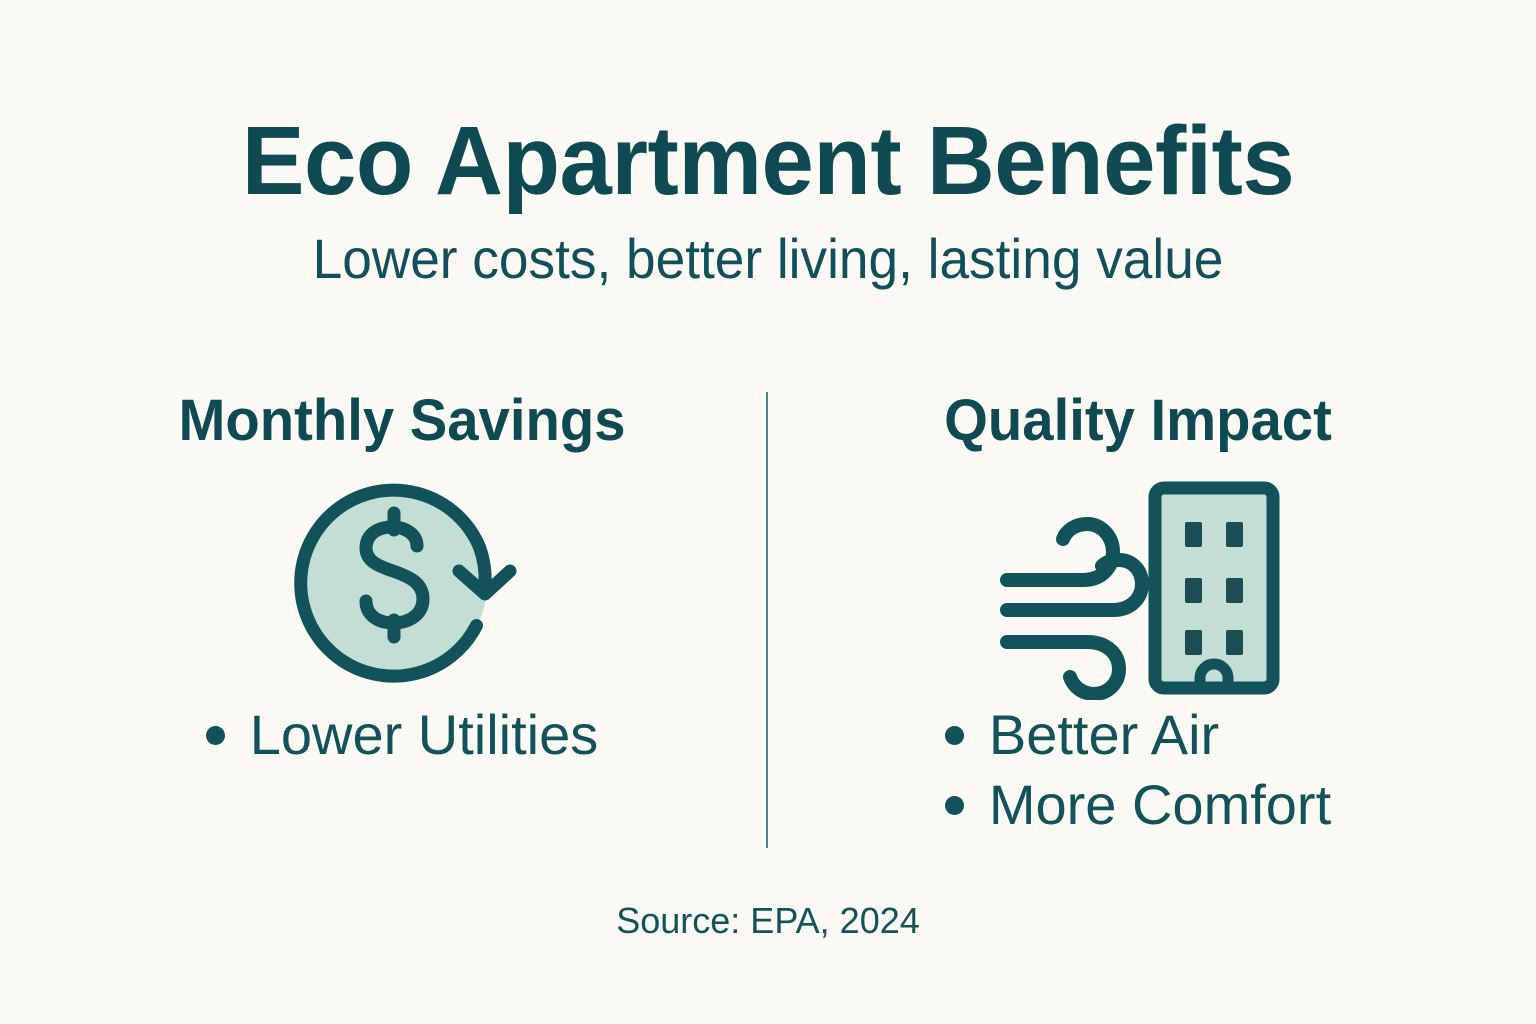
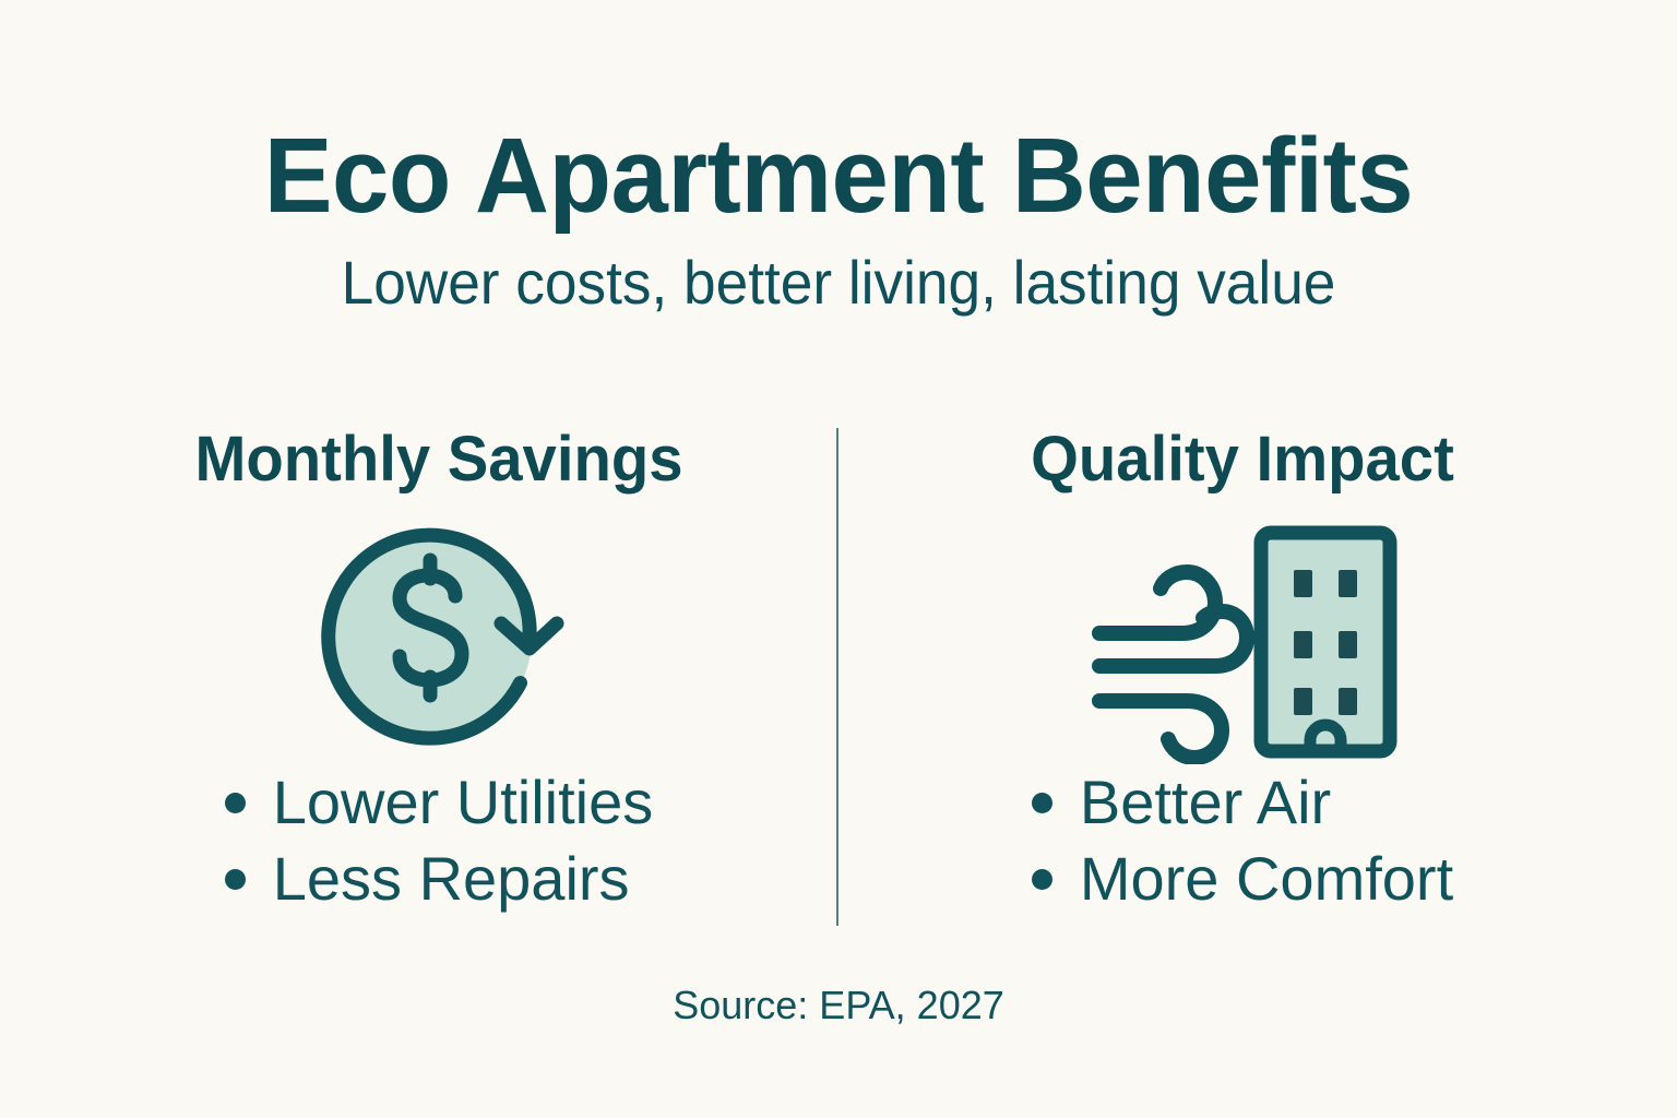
  Eco Apartment Benefits
  Lower costs, better living, lasting value
  Monthly Savings
  Lower Utilities
+ Less Repairs
  Quality Impact
  Better Air
  More Comfort
- Source: EPA, 2024
+ Source: EPA, 2027
